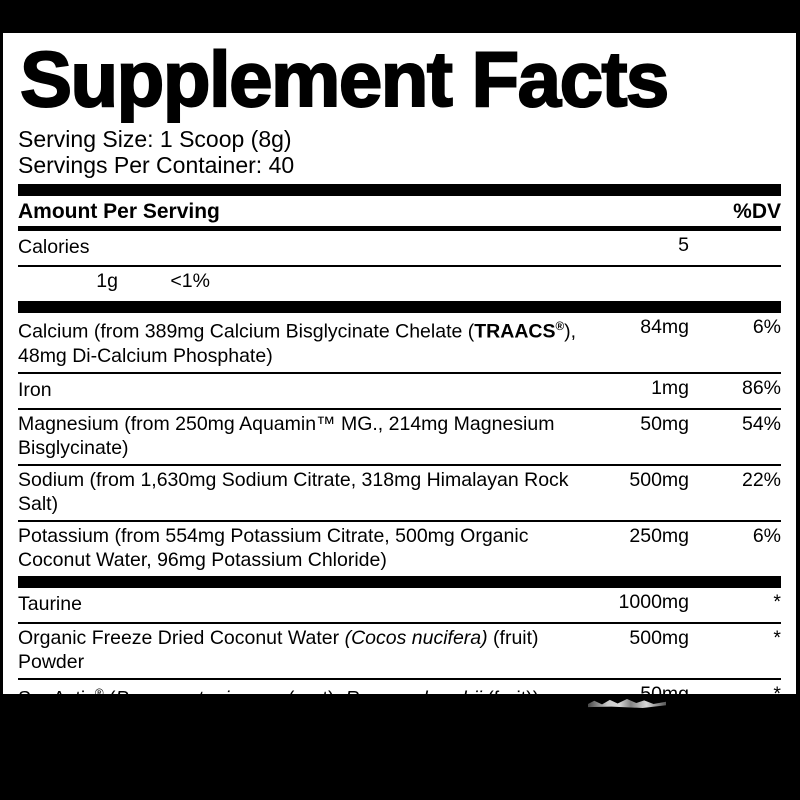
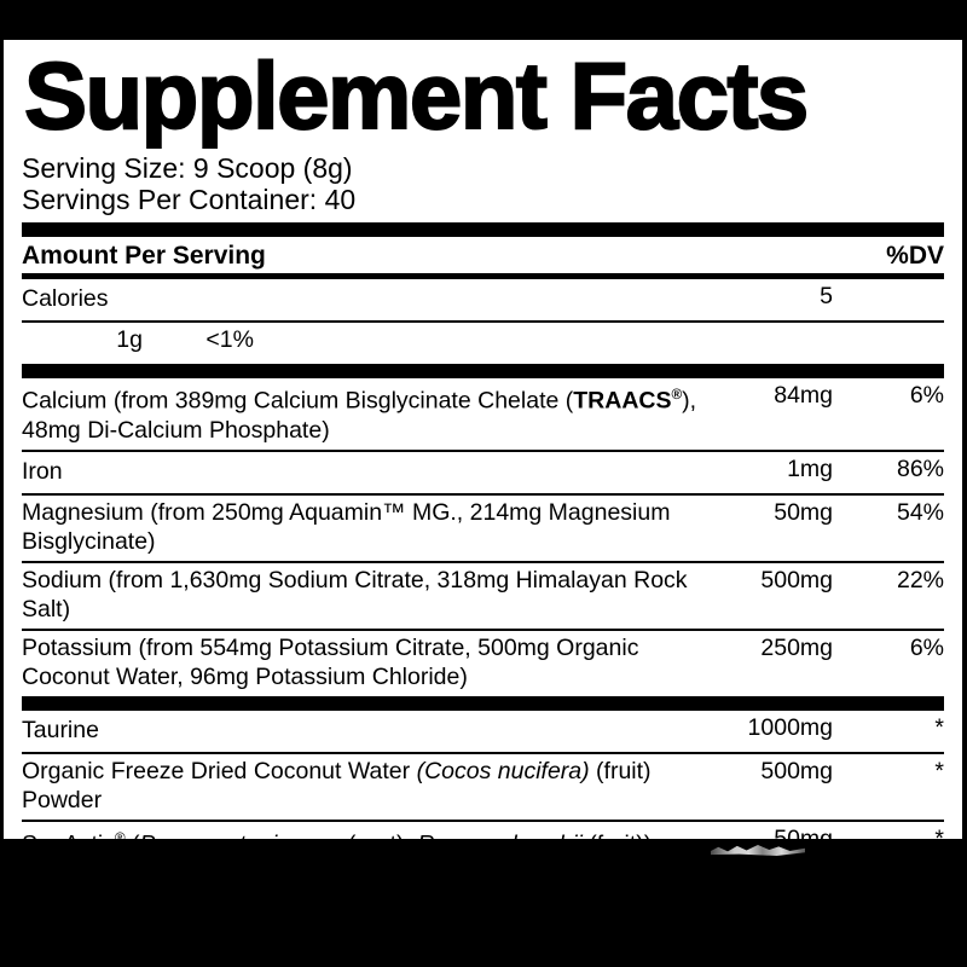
  Supplement Facts
- Serving Size: 1 Scoop (8g)
+ Serving Size: 9 Scoop (8g)
  Servings Per Container: 40
  Amount Per Serving
  %DV
  Calories
  5
  1g
  <1%
  Calcium (from 389mg Calcium Bisglycinate Chelate (TRAACS®), 48mg Di-Calcium Phosphate)
  84mg
  6%
  Iron
  1mg
  86%
  Magnesium (from 250mg Aquamin™ MG., 214mg Magnesium Bisglycinate)
  50mg
  54%
  Sodium (from 1,630mg Sodium Citrate, 318mg Himalayan Rock Salt)
  500mg
  22%
  Potassium (from 554mg Potassium Citrate, 500mg Organic Coconut Water, 96mg Potassium Chloride)
  250mg
  6%
  Taurine
  1000mg
  *
  Organic Freeze Dried Coconut Water (Cocos nucifera) (fruit) Powder
  500mg
  *
  50mg
  *
